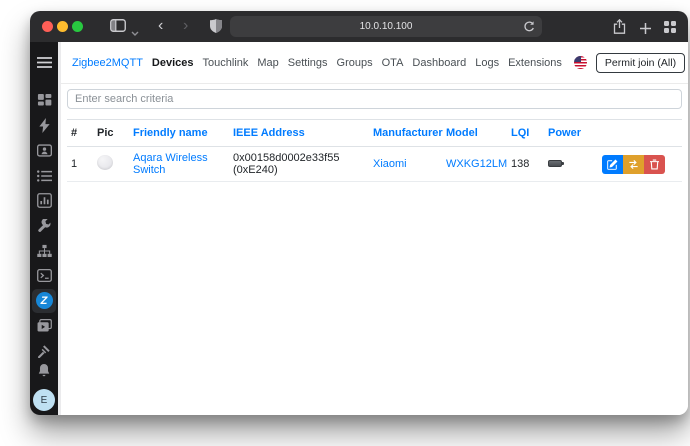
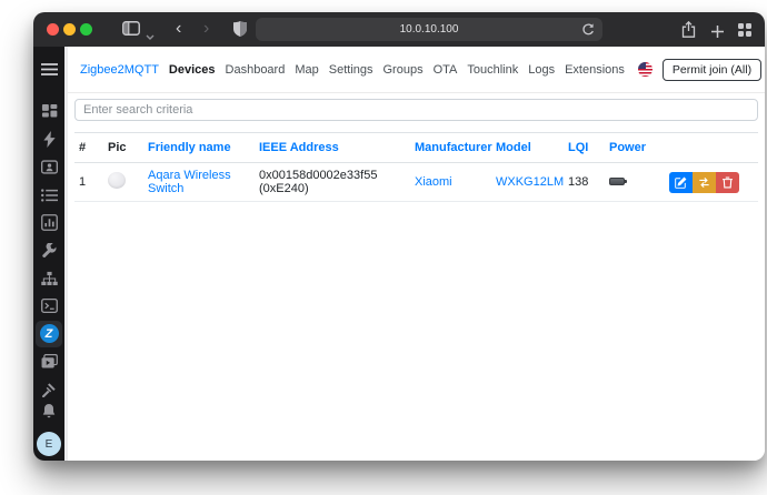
  ‹
  ›
  10.0.10.100
  Z
  E
  Zigbee2MQTT
  Devices
- Touchlink
+ Dashboard
  Map
  Settings
  Groups
  OTA
- Dashboard
+ Touchlink
  Logs
  Extensions
  Permit join (All)
  Enter search criteria
  #	Pic	Friendly name	IEEE Address	Manufacturer	Model	LQI	Power
  1		Aqara Wireless Switch	0x00158d0002e33f55 (0xE240)	Xiaomi	WXKG12LM	138
